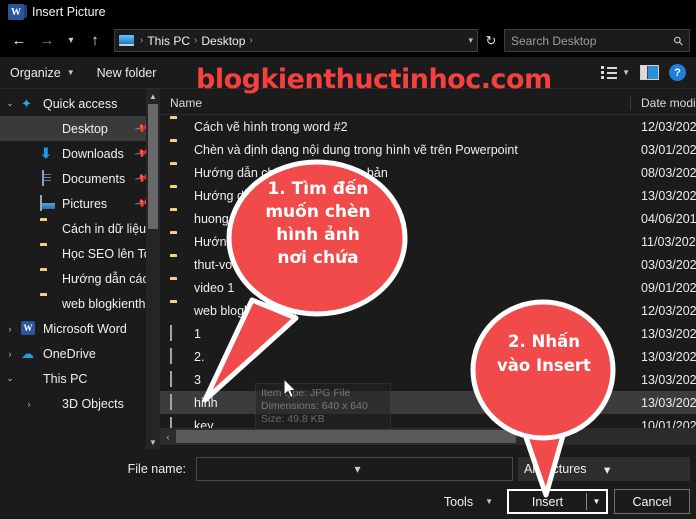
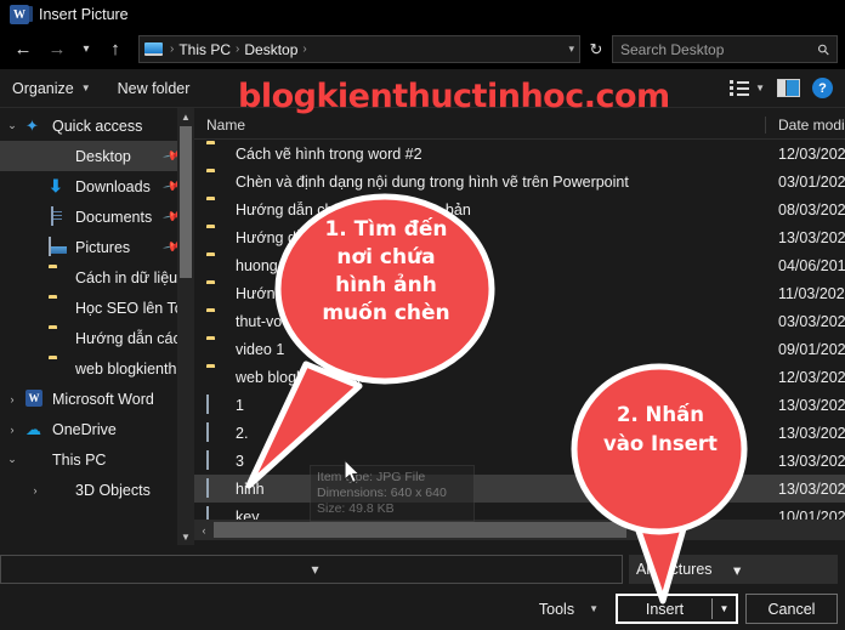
  W
  Insert Picture
  ←
  →
  ▾
  ↑
  ›
  This PC
  ›
  Desktop
  ›
  ▾
  ↻
  Search Desktop
  Organize
  ▼
  New folder
  ▼
  ?
  ⌄
  ✦
  Quick access
  Desktop
  ⬇
  Downloads
  Documents
  Pictures
  Cách in dữ liệu
  Học SEO lên T
  Hướng dẫn cá
  web blogkienth
  ›
  W
  Microsoft Word
  ›
  ☁
  OneDrive
  ⌄
  This PC
  ›
  3D Objects
  ▲
  ▼
  Name
  Date modi
  Cách vẽ hình trong word #2
  12/03/202
  Chèn và định dạng nội dung trong hình vẽ trên Powerpoint
  03/01/202
  08/03/202
  13/03/202
  04/06/201
  11/03/202
  thut-vo
  03/03/202
  video 1
  09/01/202
  12/03/202
  1
  13/03/202
  2.
  13/03/202
  3
  13/03/202
  hinh
  13/03/202
  key
  10/01/202
  ‹
  Itempe: JPG File
  Dimensions: 640 x 640
  Size: 49.8 KB
- File name:
  ▾
  ▾
  Tools
  ▼
  Insert
  ▼
  Cancel
  blogkienthuctinhoc.com
  1. Tìm đến
- muốn chèn
+ nơi chứa
  hình ảnh
- nơi chứa
+ muốn chèn
  2. Nhấn
  vào Insert
